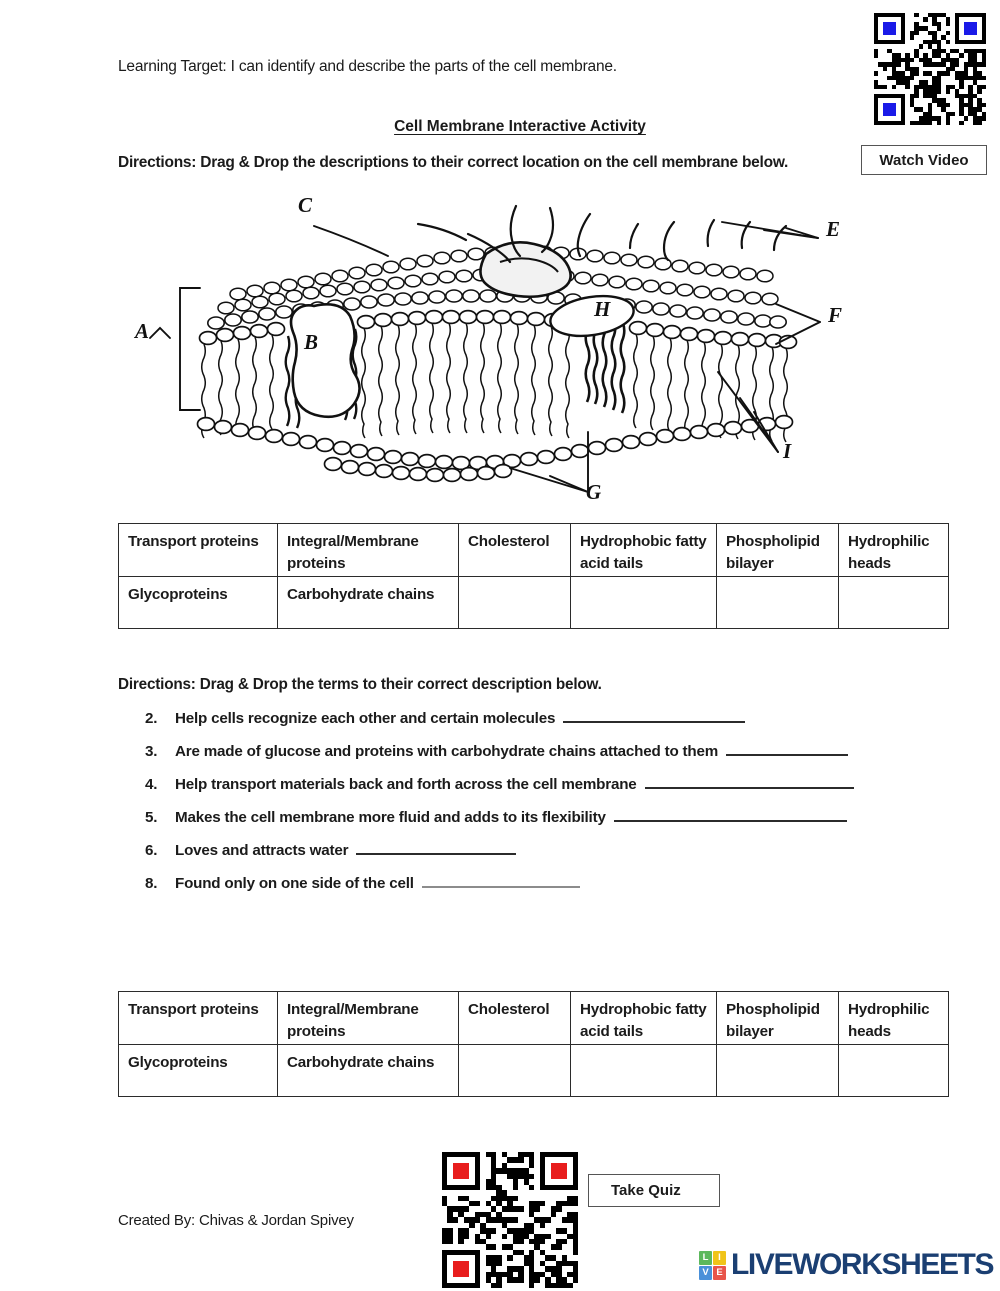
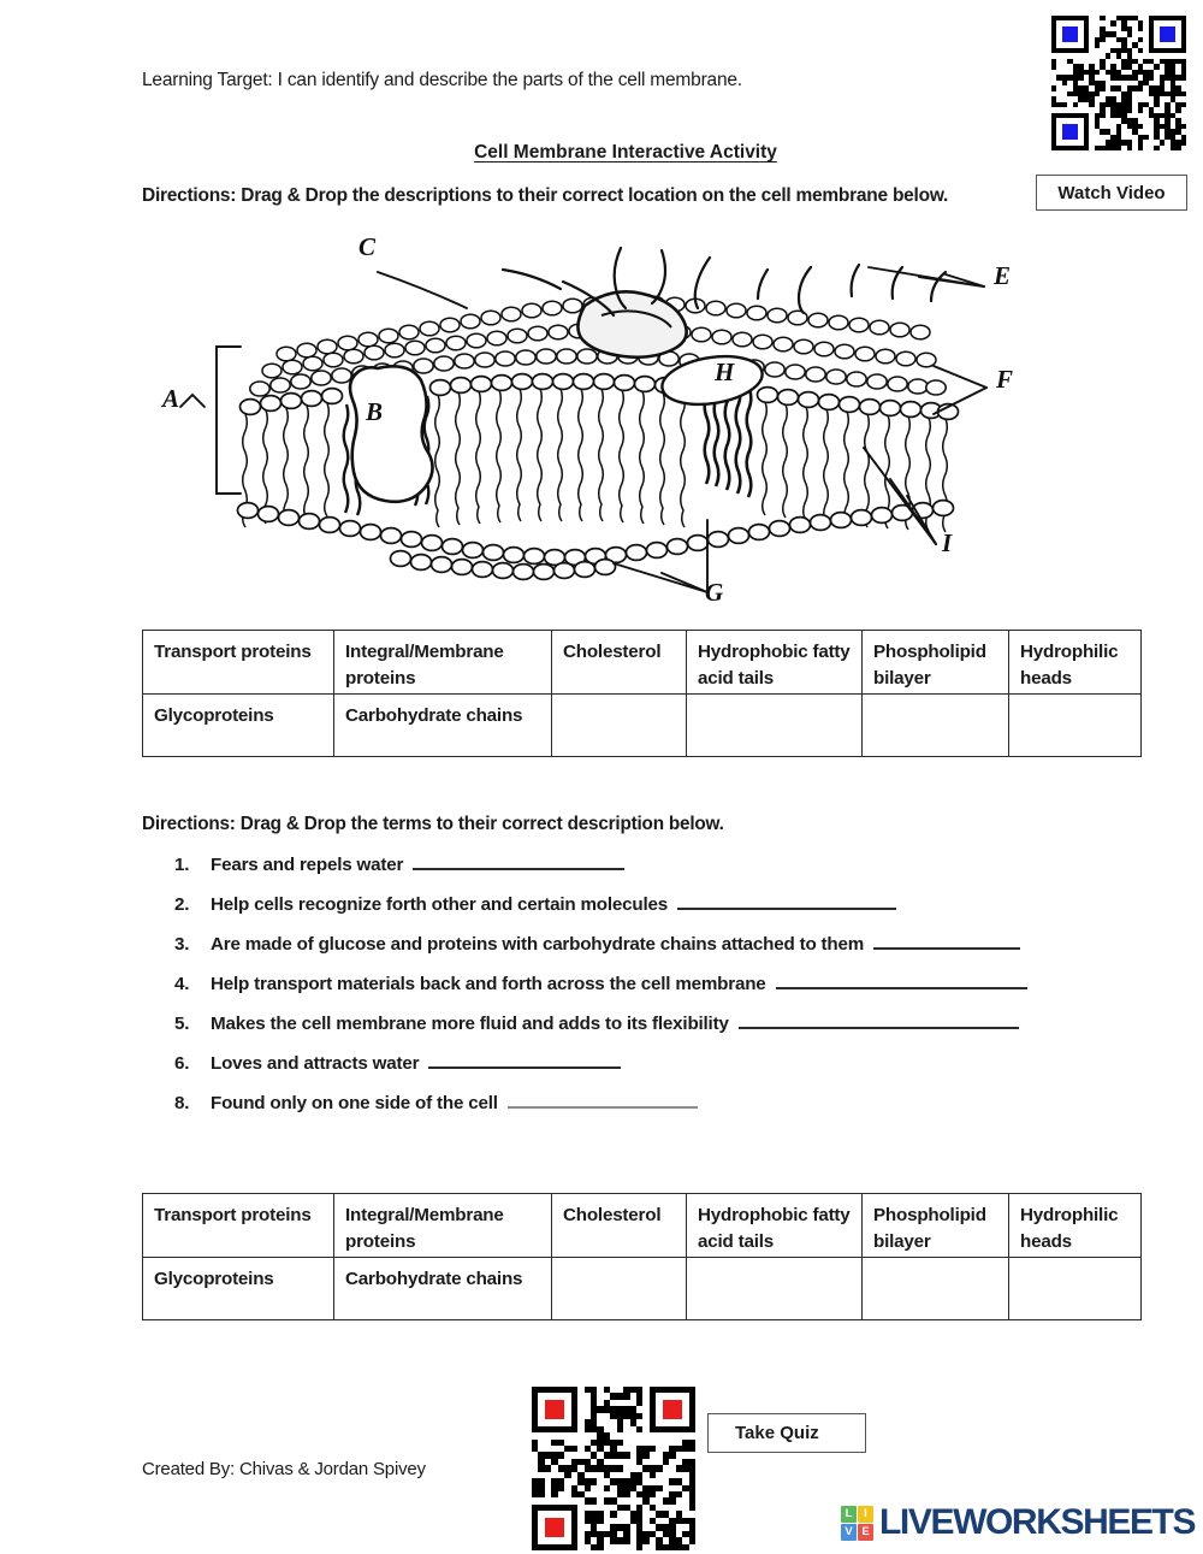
  Learning Target: I can identify and describe the parts of the cell membrane.
  Cell Membrane Interactive Activity
  Directions: Drag & Drop the descriptions to their correct location on the cell membrane below.
  Watch Video
  A
  B
  C
  E
  F
  G
  H
  I
  Transport proteins	Integral/Membrane proteins	Cholesterol	Hydrophobic fatty acid tails	Phospholipid bilayer	Hydrophilic heads
  Glycoproteins	Carbohydrate chains
  Directions: Drag & Drop the terms to their correct description below.
+ 1.
+ Fears and repels water
  2.
- Help cells recognize each other and certain molecules
+ Help cells recognize forth other and certain molecules
  3.
  Are made of glucose and proteins with carbohydrate chains attached to them
  4.
  Help transport materials back and forth across the cell membrane
  5.
  Makes the cell membrane more fluid and adds to its flexibility
  6.
  Loves and attracts water
  8.
  Found only on one side of the cell
  Transport proteins	Integral/Membrane proteins	Cholesterol	Hydrophobic fatty acid tails	Phospholipid bilayer	Hydrophilic heads
  Glycoproteins	Carbohydrate chains
  Take Quiz
  Created By: Chivas & Jordan Spivey
  L
  I
  V
  E
  LIVEWORKSHEETS
